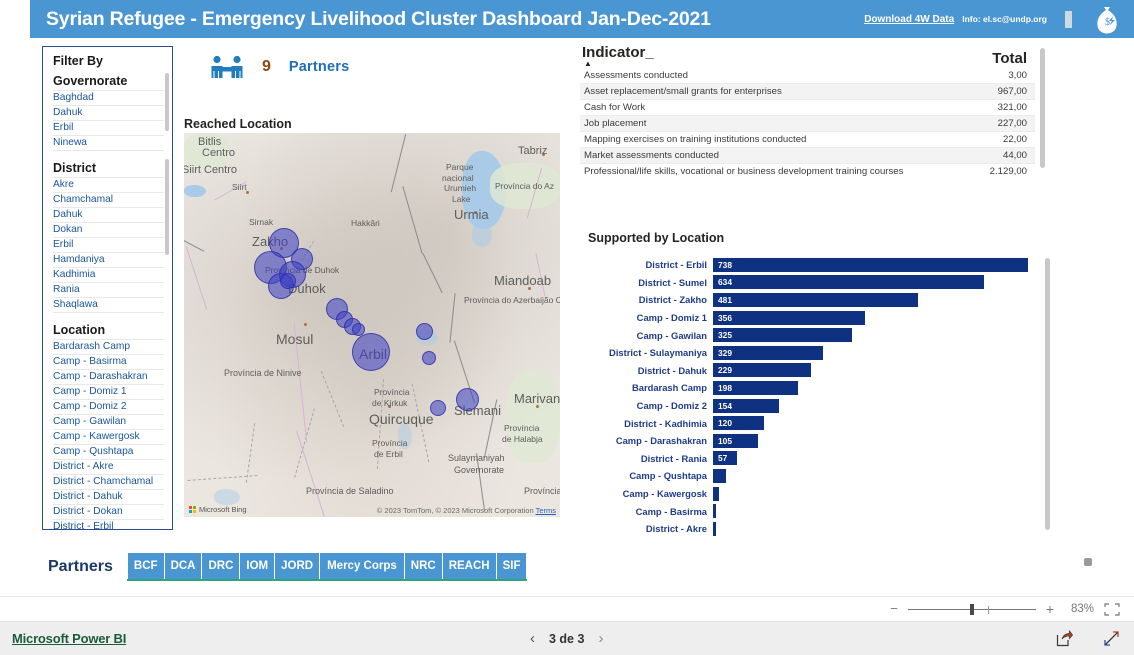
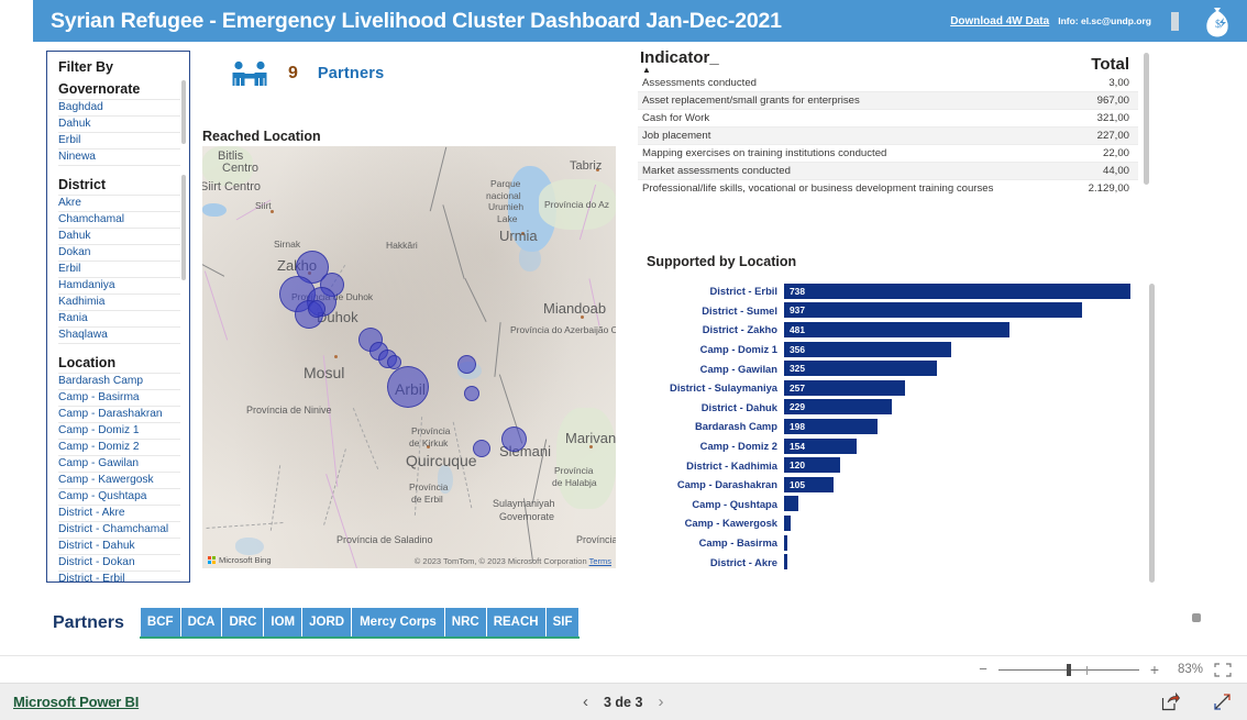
  Syrian Refugee - Emergency Livelihood Cluster Dashboard Jan-Dec-2021
  Download 4W Data
  Info: el.sc@undp.org
  $
  Filter By
  Governorate
  Baghdad
  Dahuk
  Erbil
  Ninewa
  District
  Akre
  Chamchamal
  Dahuk
  Dokan
  Erbil
  Hamdaniya
  Kadhimia
  Rania
  Shaqlawa
  Location
  Bardarash Camp
  Camp - Basirma
  Camp - Darashakran
  Camp - Domiz 1
  Camp - Domiz 2
  Camp - Gawilan
  Camp - Kawergosk
  Camp - Qushtapa
  District - Akre
  District - Chamchamal
  District - Dahuk
  District - Dokan
  District - Erbil
  9
  Partners
  Reached Location
  Bitlis
  Centro
  Siirt Centro
  Siirt
  Sirnak
  Hakkâri
  Zakho
  Província de Duhok
  Duhok
  Tabriz
  Parque
  nacional
  Urumieh
  Lake
  Província do Az
  Urmia
  Miandoab
  Província do Azerbaijão C
  Mosul
  Província de Ninive
  de Erbil
  Província
  Arbil
  Província
  de Kirkuk
  Quircuque
  Slemani
  Marivan
  Província
  de Halabja
  Sulaymaniyah
  Governorate
  Província de Saladino
  Província
  Microsoft Bing
  © 2023 TomTom, © 2023 Microsoft Corporation Terms
  Indicator_
  ▲
  Total
  Assessments conducted
  3,00
  Asset replacement/small grants for enterprises
  967,00
  Cash for Work
  321,00
  Job placement
  227,00
  Mapping exercises on training institutions conducted
  22,00
  Market assessments conducted
  44,00
  Professional/life skills, vocational or business development training courses
  2.129,00
  Supported by Location
  District - Erbil
  738
  District - Sumel
- 634
+ 937
  District - Zakho
  481
  Camp - Domiz 1
  356
  Camp - Gawilan
  325
  District - Sulaymaniya
- 329
+ 257
  District - Dahuk
  229
  Bardarash Camp
  198
  Camp - Domiz 2
  154
  District - Kadhimia
  120
  Camp - Darashakran
  105
- District - Rania
- 57
  Camp - Qushtapa
  Camp - Kawergosk
  Camp - Basirma
  District - Akre
  Partners
  BCF
  DCA
  DRC
  IOM
  JORD
  Mercy Corps
  NRC
  REACH
  SIF
  −
  +
  83%
  Microsoft Power BI
  ‹
  3 de 3
  ›
